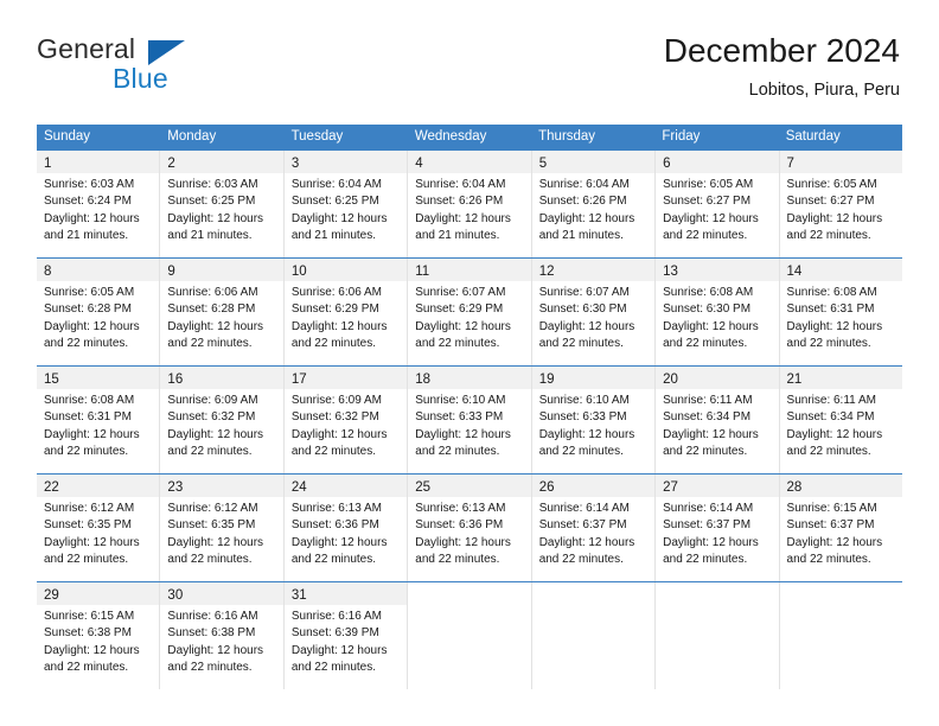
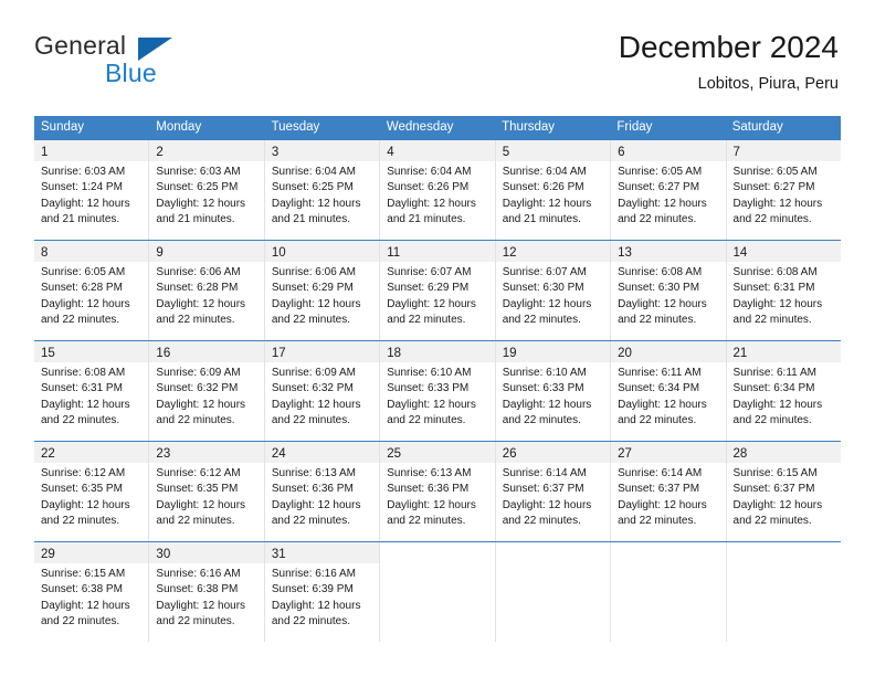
  General
  Blue
  December 2024
  Lobitos, Piura, Peru
  Sunday
  Monday
  Tuesday
  Wednesday
  Thursday
  Friday
  Saturday
  1
  Sunrise: 6:03 AM
- Sunset: 6:24 PM
+ Sunset: 1:24 PM
  Daylight: 12 hours
  and 21 minutes.
  2
  Sunrise: 6:03 AM
  Sunset: 6:25 PM
  Daylight: 12 hours
  and 21 minutes.
  3
  Sunrise: 6:04 AM
  Sunset: 6:25 PM
  Daylight: 12 hours
  and 21 minutes.
  4
  Sunrise: 6:04 AM
  Sunset: 6:26 PM
  Daylight: 12 hours
  and 21 minutes.
  5
  Sunrise: 6:04 AM
  Sunset: 6:26 PM
  Daylight: 12 hours
  and 21 minutes.
  6
  Sunrise: 6:05 AM
  Sunset: 6:27 PM
  Daylight: 12 hours
  and 22 minutes.
  7
  Sunrise: 6:05 AM
  Sunset: 6:27 PM
  Daylight: 12 hours
  and 22 minutes.
  8
  Sunrise: 6:05 AM
  Sunset: 6:28 PM
  Daylight: 12 hours
  and 22 minutes.
  9
  Sunrise: 6:06 AM
  Sunset: 6:28 PM
  Daylight: 12 hours
  and 22 minutes.
  10
  Sunrise: 6:06 AM
  Sunset: 6:29 PM
  Daylight: 12 hours
  and 22 minutes.
  11
  Sunrise: 6:07 AM
  Sunset: 6:29 PM
  Daylight: 12 hours
  and 22 minutes.
  12
  Sunrise: 6:07 AM
  Sunset: 6:30 PM
  Daylight: 12 hours
  and 22 minutes.
  13
  Sunrise: 6:08 AM
  Sunset: 6:30 PM
  Daylight: 12 hours
  and 22 minutes.
  14
  Sunrise: 6:08 AM
  Sunset: 6:31 PM
  Daylight: 12 hours
  and 22 minutes.
  15
  Sunrise: 6:08 AM
  Sunset: 6:31 PM
  Daylight: 12 hours
  and 22 minutes.
  16
  Sunrise: 6:09 AM
  Sunset: 6:32 PM
  Daylight: 12 hours
  and 22 minutes.
  17
  Sunrise: 6:09 AM
  Sunset: 6:32 PM
  Daylight: 12 hours
  and 22 minutes.
  18
  Sunrise: 6:10 AM
  Sunset: 6:33 PM
  Daylight: 12 hours
  and 22 minutes.
  19
  Sunrise: 6:10 AM
  Sunset: 6:33 PM
  Daylight: 12 hours
  and 22 minutes.
  20
  Sunrise: 6:11 AM
  Sunset: 6:34 PM
  Daylight: 12 hours
  and 22 minutes.
  21
  Sunrise: 6:11 AM
  Sunset: 6:34 PM
  Daylight: 12 hours
  and 22 minutes.
  22
  Sunrise: 6:12 AM
  Sunset: 6:35 PM
  Daylight: 12 hours
  and 22 minutes.
  23
  Sunrise: 6:12 AM
  Sunset: 6:35 PM
  Daylight: 12 hours
  and 22 minutes.
  24
  Sunrise: 6:13 AM
  Sunset: 6:36 PM
  Daylight: 12 hours
  and 22 minutes.
  25
  Sunrise: 6:13 AM
  Sunset: 6:36 PM
  Daylight: 12 hours
  and 22 minutes.
  26
  Sunrise: 6:14 AM
  Sunset: 6:37 PM
  Daylight: 12 hours
  and 22 minutes.
  27
  Sunrise: 6:14 AM
  Sunset: 6:37 PM
  Daylight: 12 hours
  and 22 minutes.
  28
  Sunrise: 6:15 AM
  Sunset: 6:37 PM
  Daylight: 12 hours
  and 22 minutes.
  29
  Sunrise: 6:15 AM
  Sunset: 6:38 PM
  Daylight: 12 hours
  and 22 minutes.
  30
  Sunrise: 6:16 AM
  Sunset: 6:38 PM
  Daylight: 12 hours
  and 22 minutes.
  31
  Sunrise: 6:16 AM
  Sunset: 6:39 PM
  Daylight: 12 hours
  and 22 minutes.
